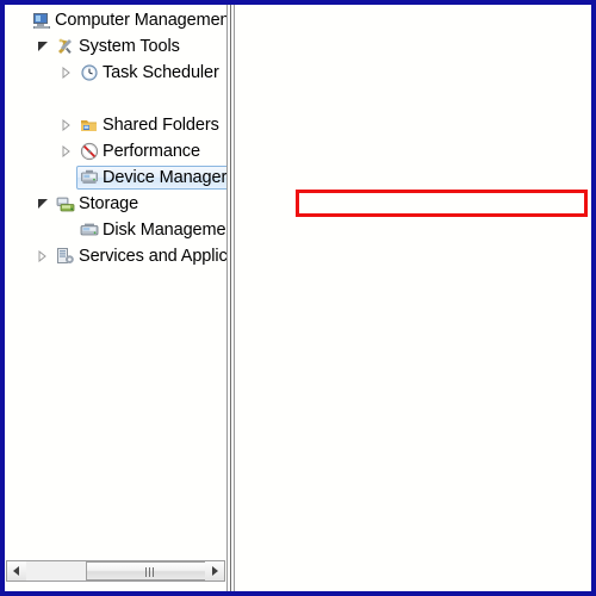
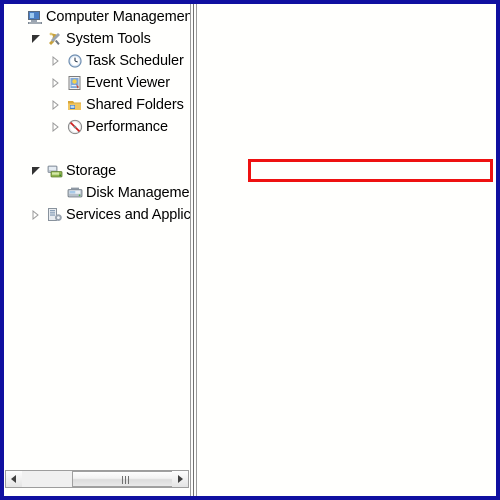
  Computer Managemen
  System Tools
  Task Scheduler
+ Event Viewer
  Shared Folders
  Performance
- Device Manager
  Storage
  Disk Manageme
  Services and Applic
